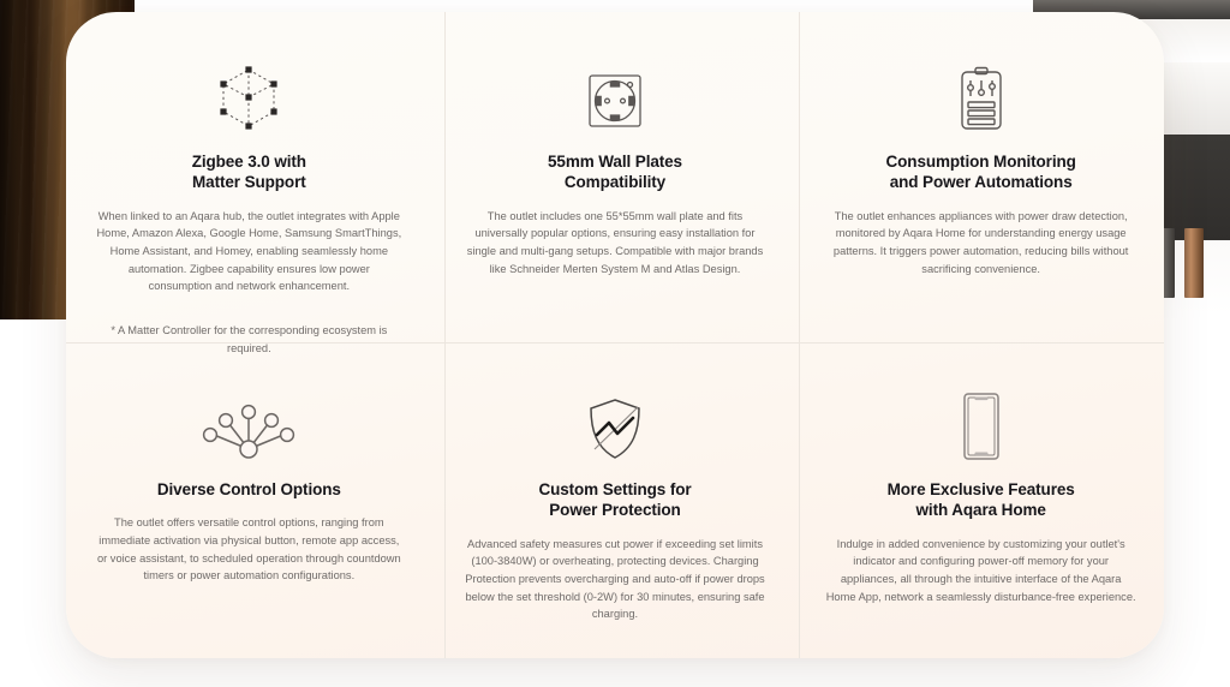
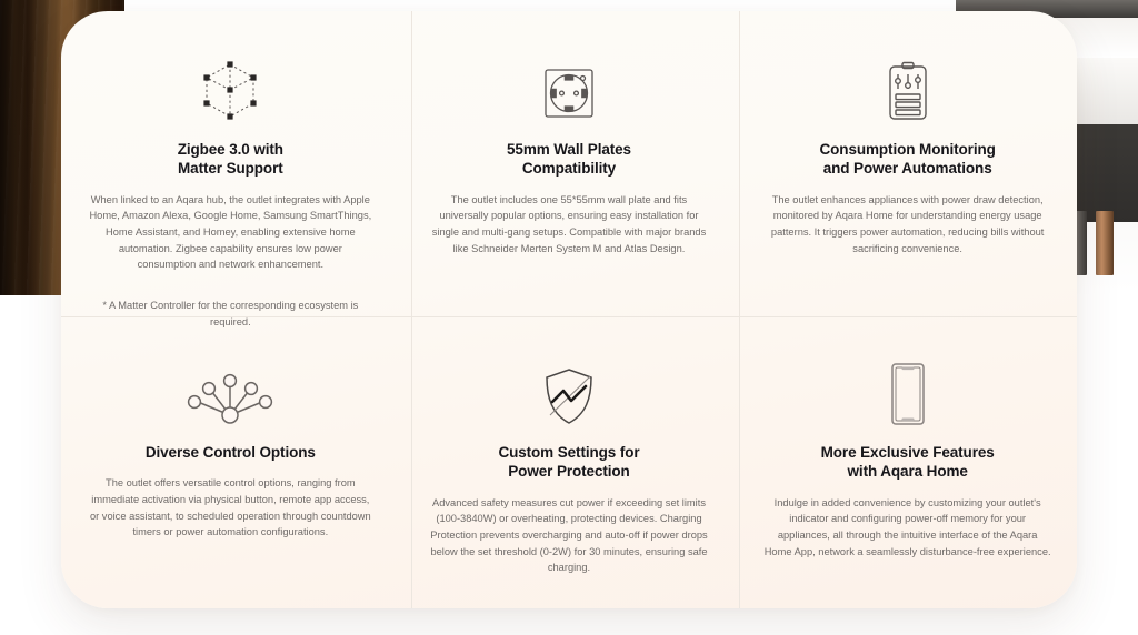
  Zigbee 3.0 with
  Matter Support
- When linked to an Aqara hub, the outlet integrates with Apple Home, Amazon Alexa, Google Home, Samsung SmartThings, Home Assistant, and Homey, enabling seamlessly home automation. Zigbee capability ensures low power consumption and network enhancement.
+ When linked to an Aqara hub, the outlet integrates with Apple Home, Amazon Alexa, Google Home, Samsung SmartThings, Home Assistant, and Homey, enabling extensive home automation. Zigbee capability ensures low power consumption and network enhancement.
  * A Matter Controller for the corresponding ecosystem is required.
  55mm Wall Plates
  Compatibility
  The outlet includes one 55*55mm wall plate and fits universally popular options, ensuring easy installation for single and multi-gang setups. Compatible with major brands like Schneider Merten System M and Atlas Design.
  Consumption Monitoring
  and Power Automations
  The outlet enhances appliances with power draw detection, monitored by Aqara Home for understanding energy usage patterns. It triggers power automation, reducing bills without sacrificing convenience.
  Diverse Control Options
  The outlet offers versatile control options, ranging from immediate activation via physical button, remote app access, or voice assistant, to scheduled operation through countdown timers or power automation configurations.
  Custom Settings for
  Power Protection
  Advanced safety measures cut power if exceeding set limits (100-3840W) or overheating, protecting devices. Charging Protection prevents overcharging and auto-off if power drops below the set threshold (0-2W) for 30 minutes, ensuring safe charging.
  More Exclusive Features
  with Aqara Home
  Indulge in added convenience by customizing your outlet's indicator and configuring power-off memory for your appliances, all through the intuitive interface of the Aqara Home App, network a seamlessly disturbance-free experience.
